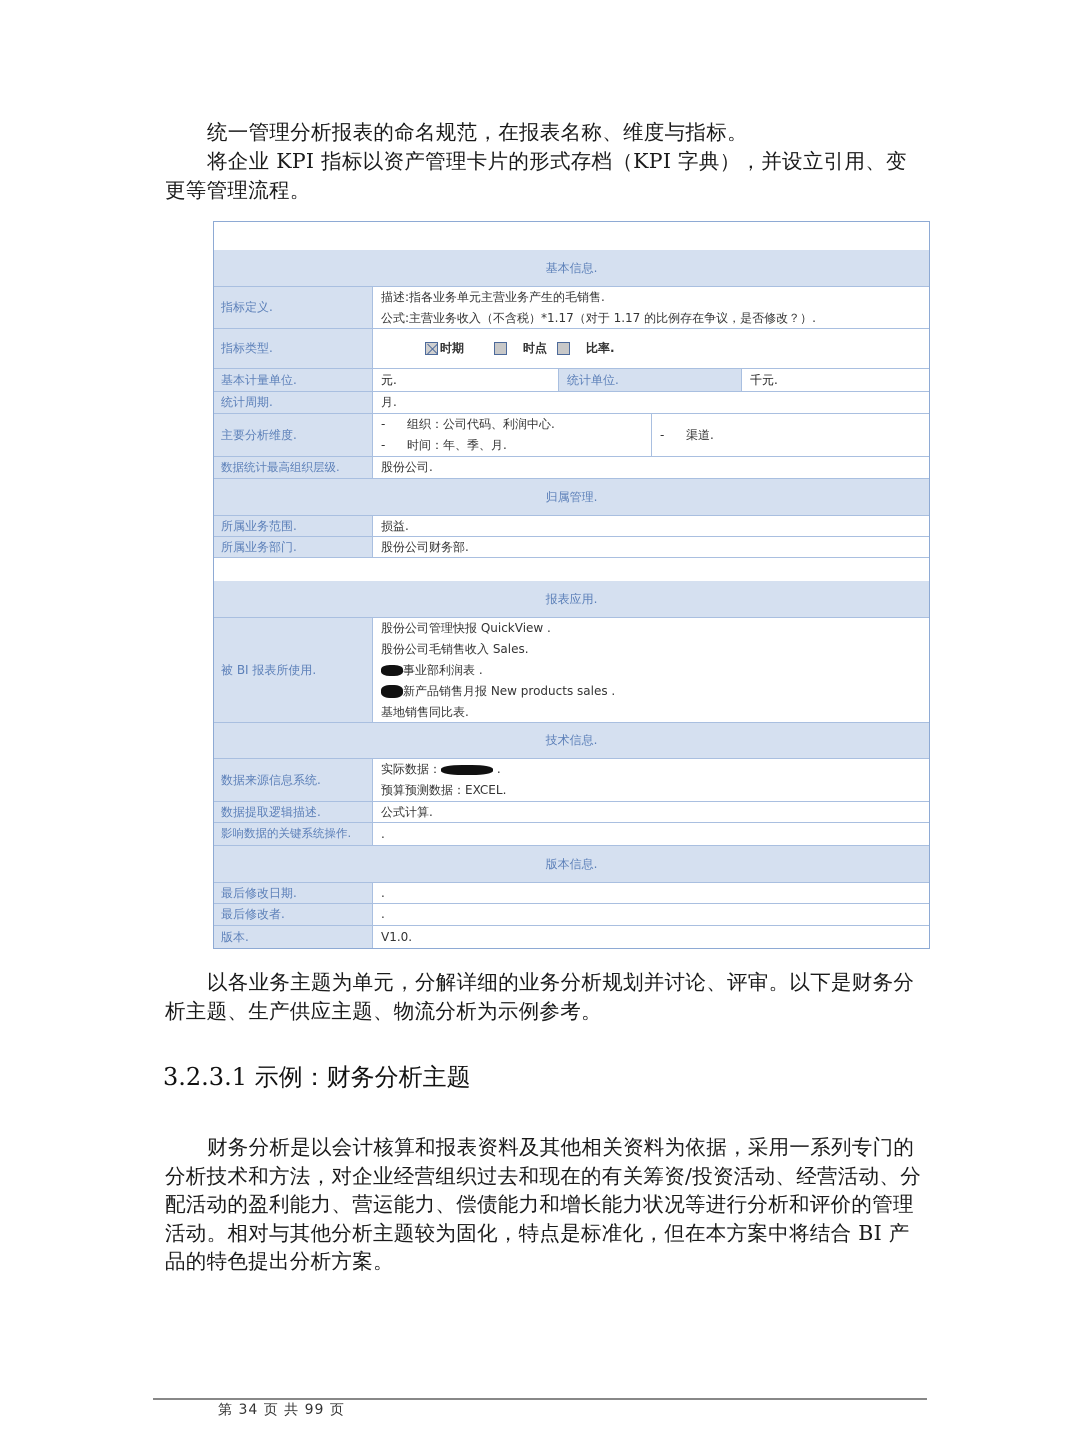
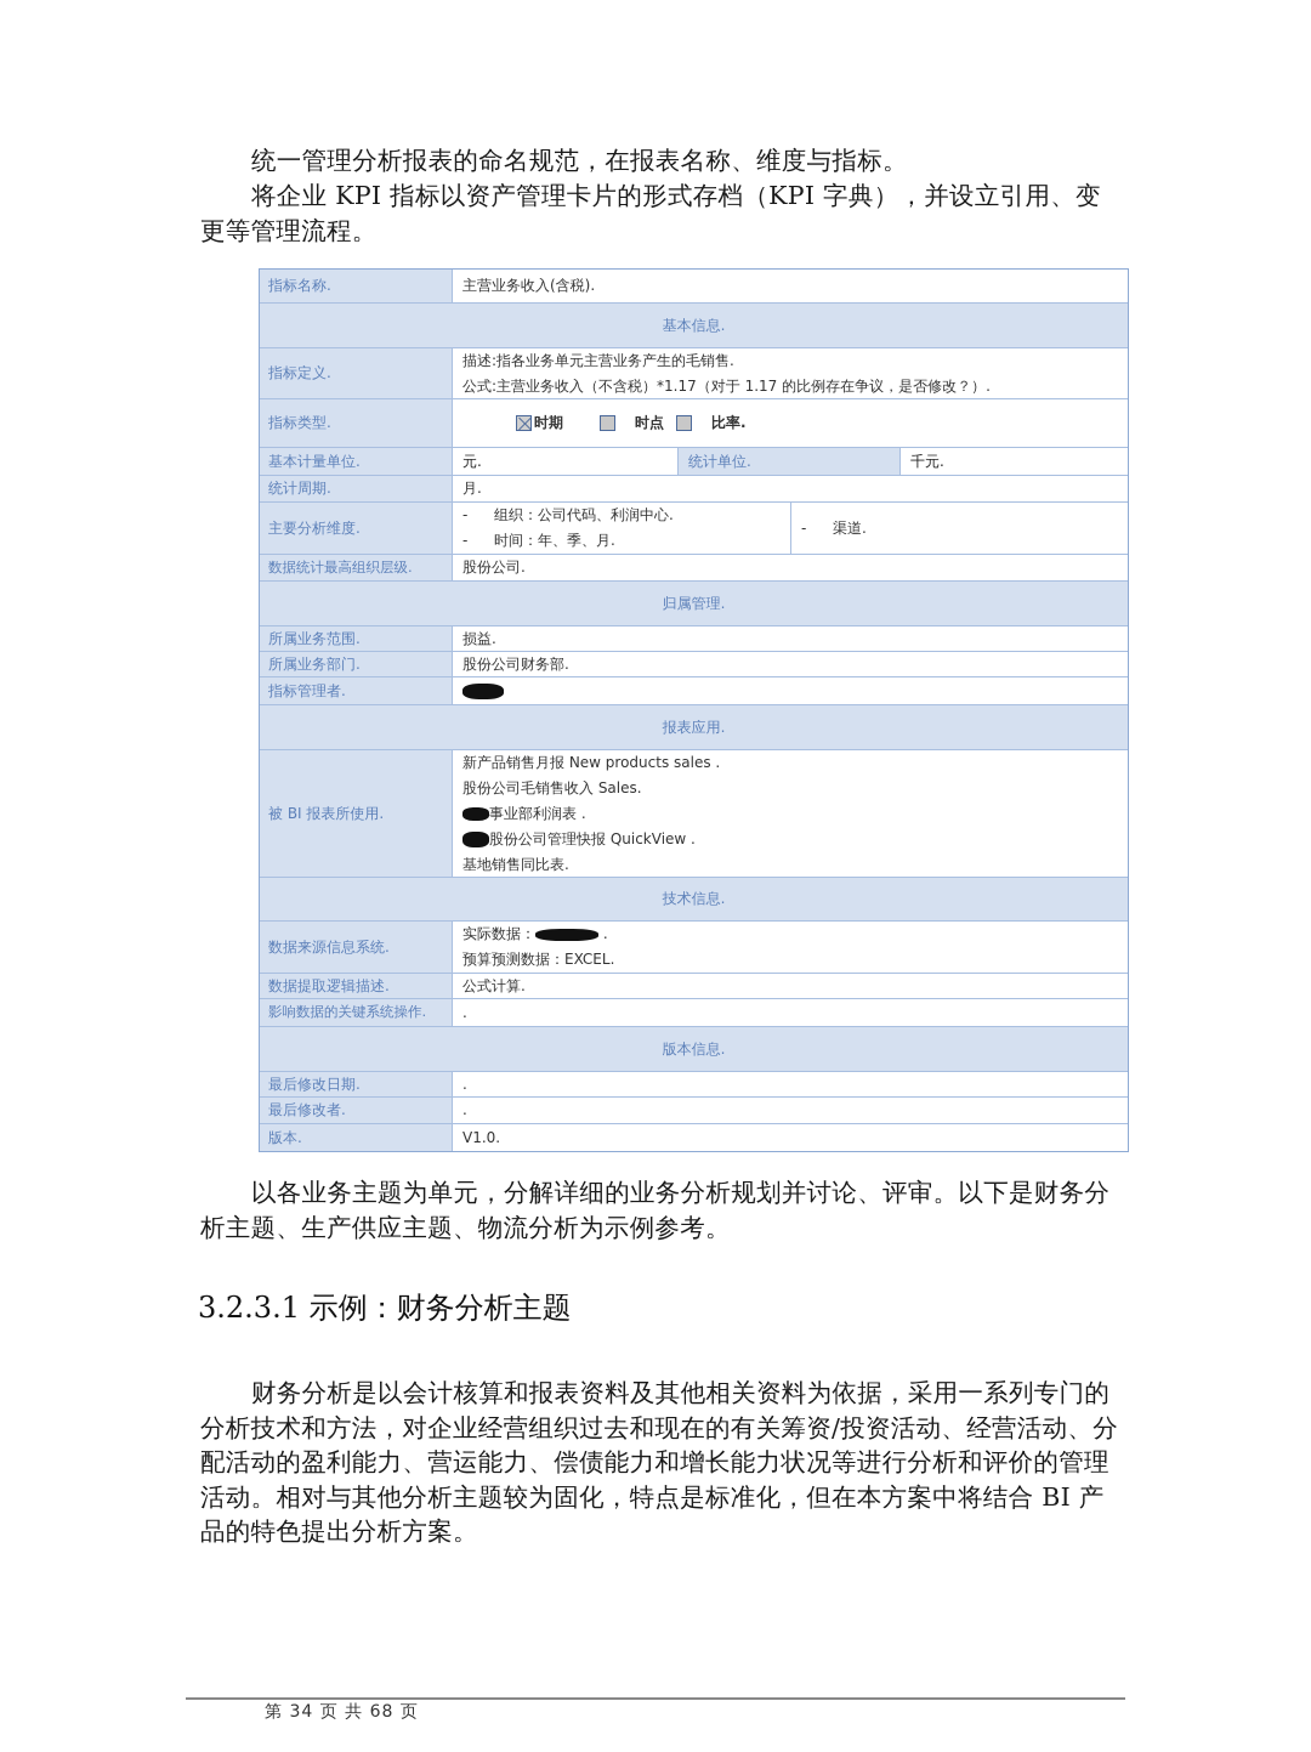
  统一管理分析报表的命名规范，在报表名称、维度与指标。
  将企业 KPI 指标以资产管理卡片的形式存档（KPI 字典），并设立引用、变更等管理流程。
+ 指标名称.
+ 主营业务收入(含税).
  基本信息.
  指标定义.
  描述:指各业务单元主营业务产生的毛销售.
  公式:主营业务收入（不含税）*1.17（对于 1.17 的比例存在争议，是否修改？）.
  指标类型.
  时期
  时点
  比率.
  基本计量单位.
  元.
  统计单位.
  千元.
  统计周期.
  月.
  主要分析维度.
  - 组织：公司代码、利润中心.
  - 时间：年、季、月.
  - 渠道.
  数据统计最高组织层级.
  股份公司.
  归属管理.
  所属业务范围.
  损益.
  所属业务部门.
  股份公司财务部.
+ 指标管理者.
  报表应用.
  被 BI 报表所使用.
- 股份公司管理快报 QuickView .
+ 新产品销售月报 New products sales .
  股份公司毛销售收入 Sales.
  事业部利润表 .
- 新产品销售月报 New products sales .
+ 股份公司管理快报 QuickView .
  基地销售同比表.
  技术信息.
  数据来源信息系统.
  实际数据： .
  预算预测数据：EXCEL.
  数据提取逻辑描述.
  公式计算.
  影响数据的关键系统操作.
  .
  版本信息.
  最后修改日期.
  .
  最后修改者.
  .
  版本.
  V1.0.
  以各业务主题为单元，分解详细的业务分析规划并讨论、评审。以下是财务分析主题、生产供应主题、物流分析为示例参考。
  3.2.3.1 示例：财务分析主题
  财务分析是以会计核算和报表资料及其他相关资料为依据，采用一系列专门的分析技术和方法，对企业经营组织过去和现在的有关筹资/投资活动、经营活动、分配活动的盈利能力、营运能力、偿债能力和增长能力状况等进行分析和评价的管理活动。相对与其他分析主题较为固化，特点是标准化，但在本方案中将结合 BI 产品的特色提出分析方案。
- 第 34 页 共 99 页
+ 第 34 页 共 68 页
